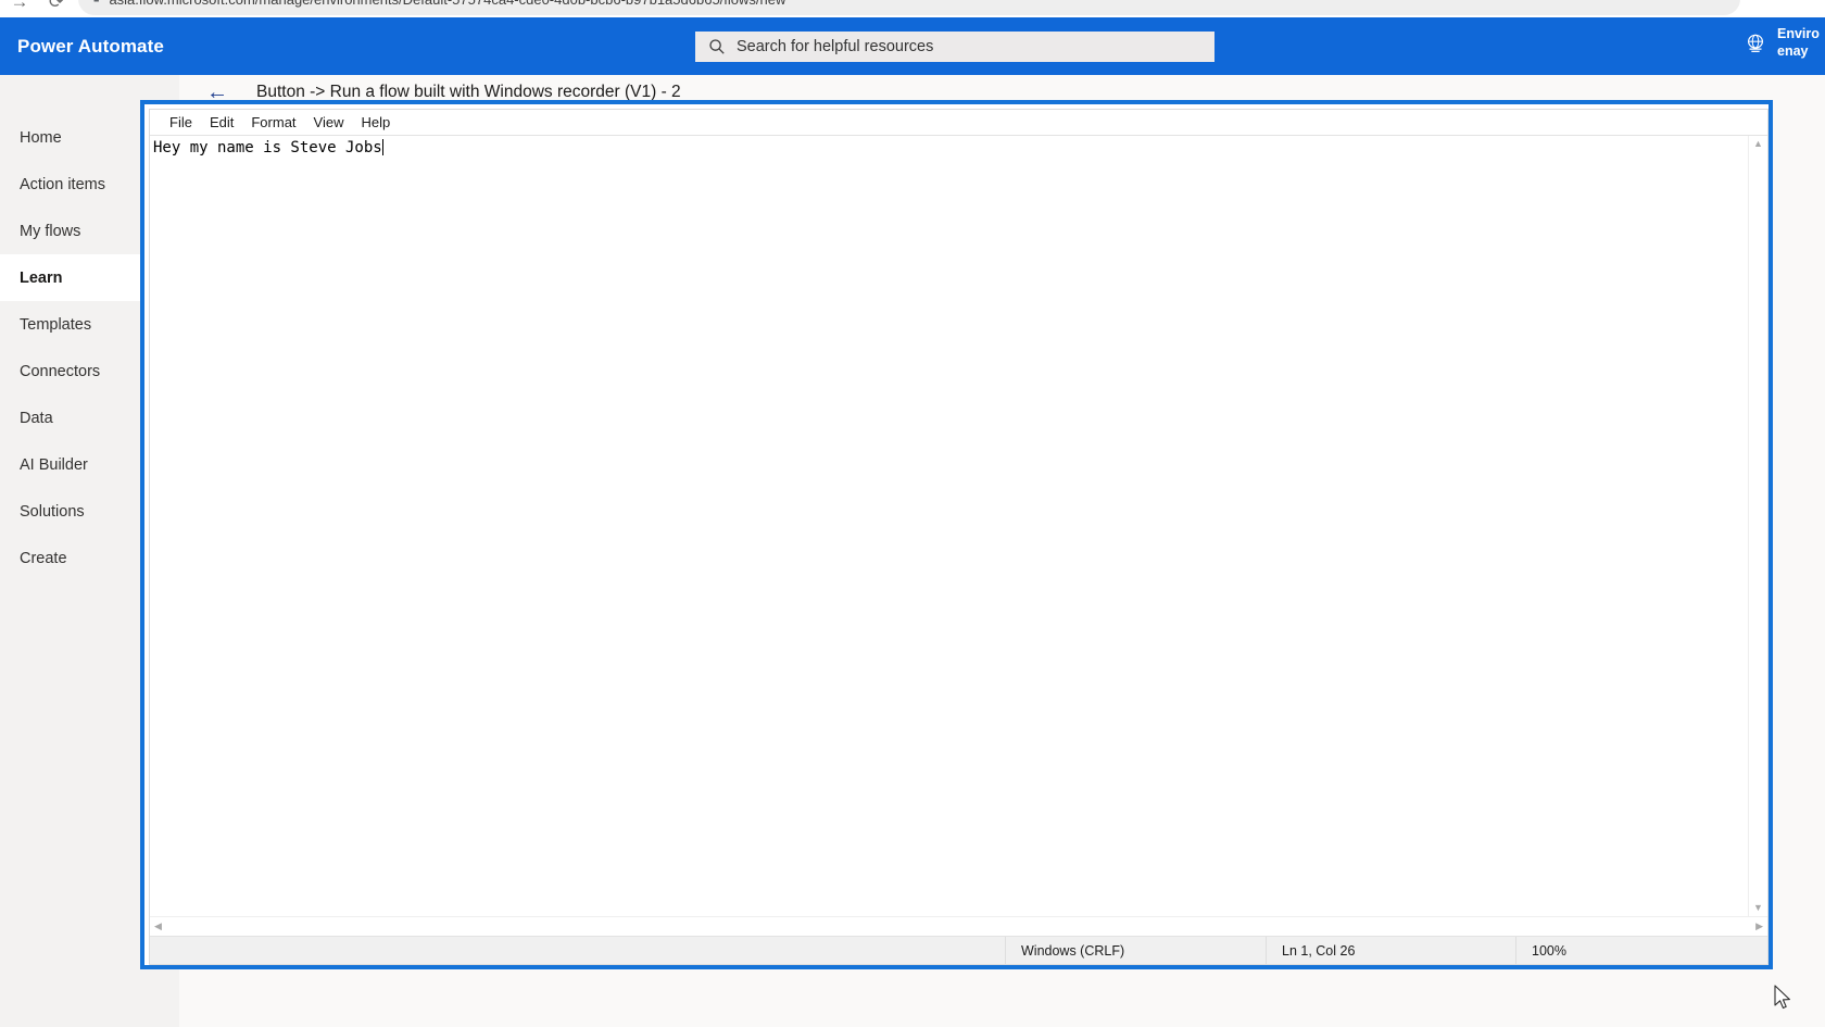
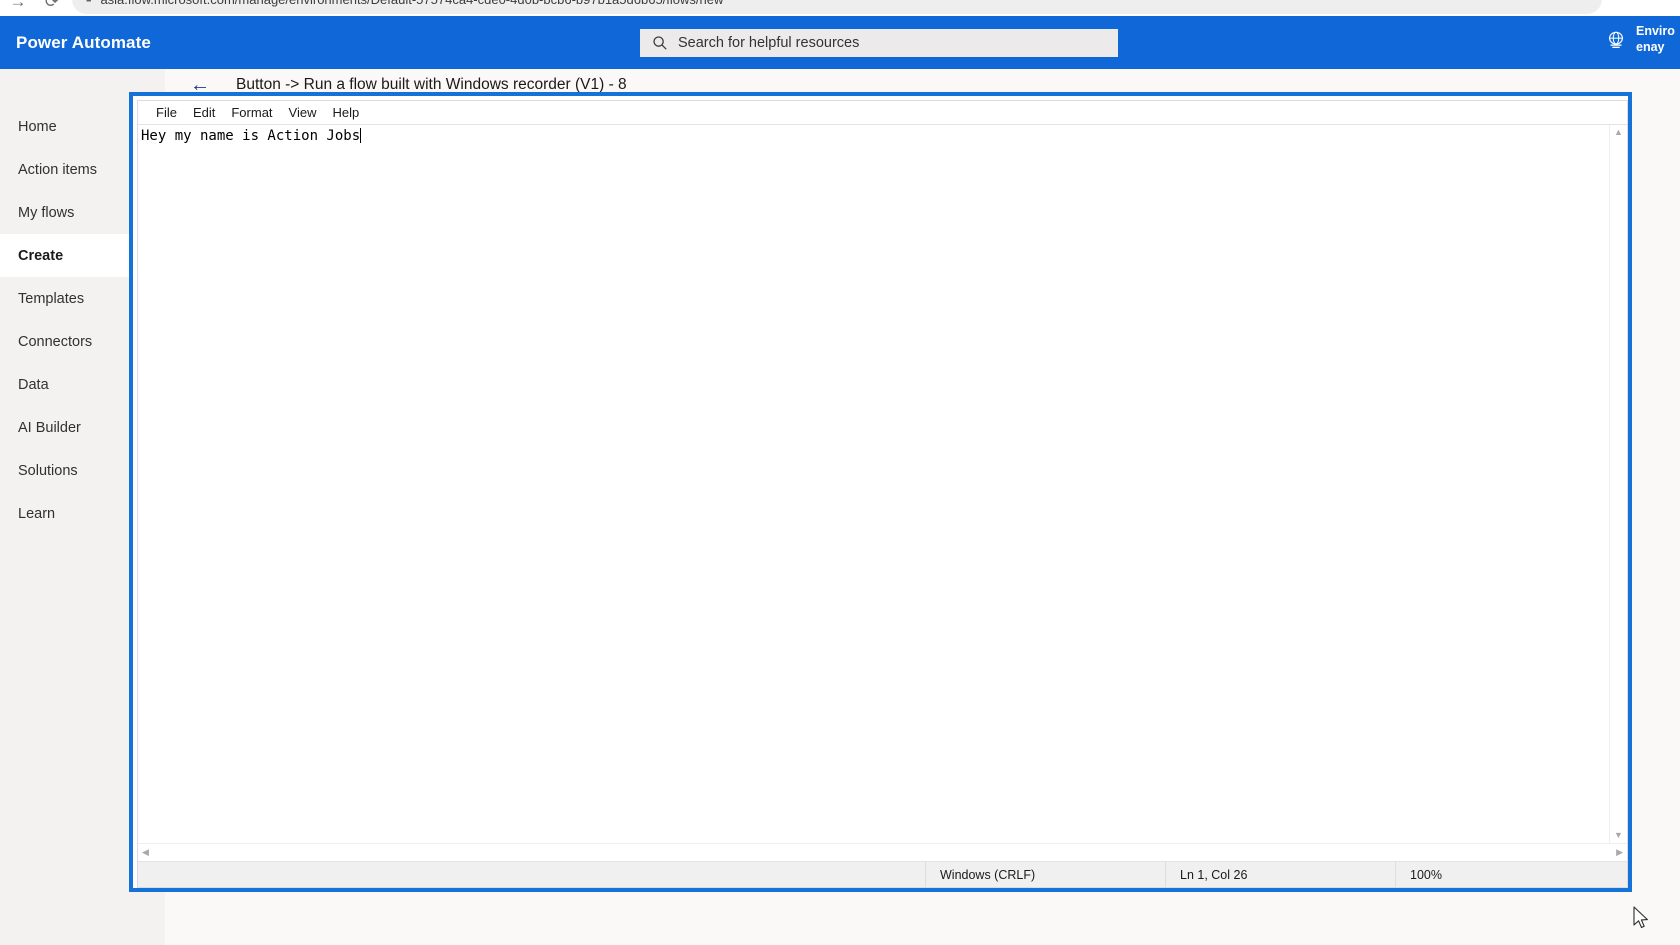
  →
  ⟳
  Power Automate
  Search for helpful resources
  Enviro
  enay
  Home
  Action items
  My flows
- Learn
+ Create
  Templates
  Connectors
  Data
  AI Builder
  Solutions
- Create
+ Learn
  ←
- Button -> Run a flow built with Windows recorder (V1) - 2
+ Button -> Run a flow built with Windows recorder (V1) - 8
  File
  Edit
  Format
  View
  Help
- Hey my name is Steve Jobs
+ Hey my name is Action Jobs
  ▲
  ▼
  ◀
  ▶
  Windows (CRLF)
  Ln 1, Col 26
  100%
